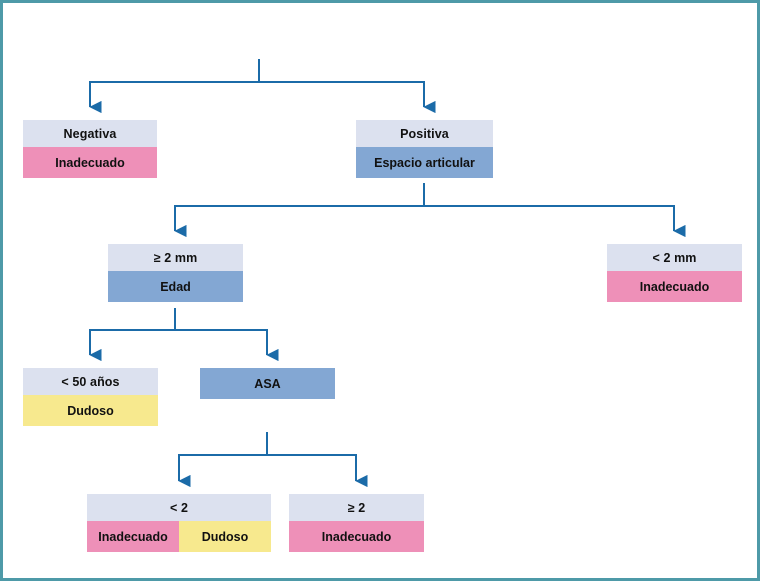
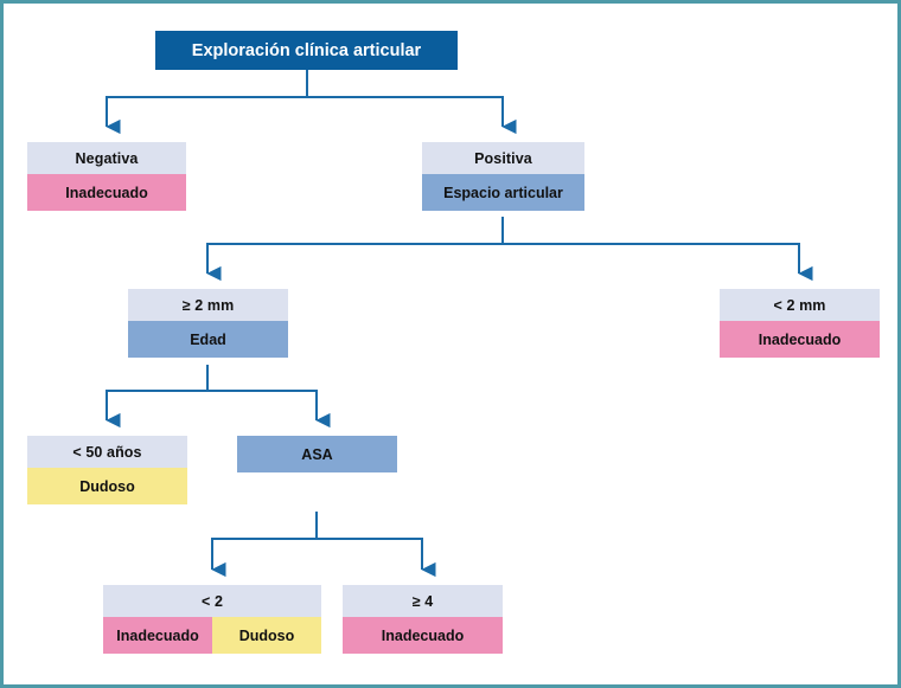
+ Exploración clínica articular
  Negativa
  Inadecuado
  Positiva
  Espacio articular
  ≥ 2 mm
  Edad
  < 2 mm
  Inadecuado
  < 50 años
  Dudoso
  ASA
  < 2
  Inadecuado
  Dudoso
- ≥ 2
+ ≥ 4
  Inadecuado
